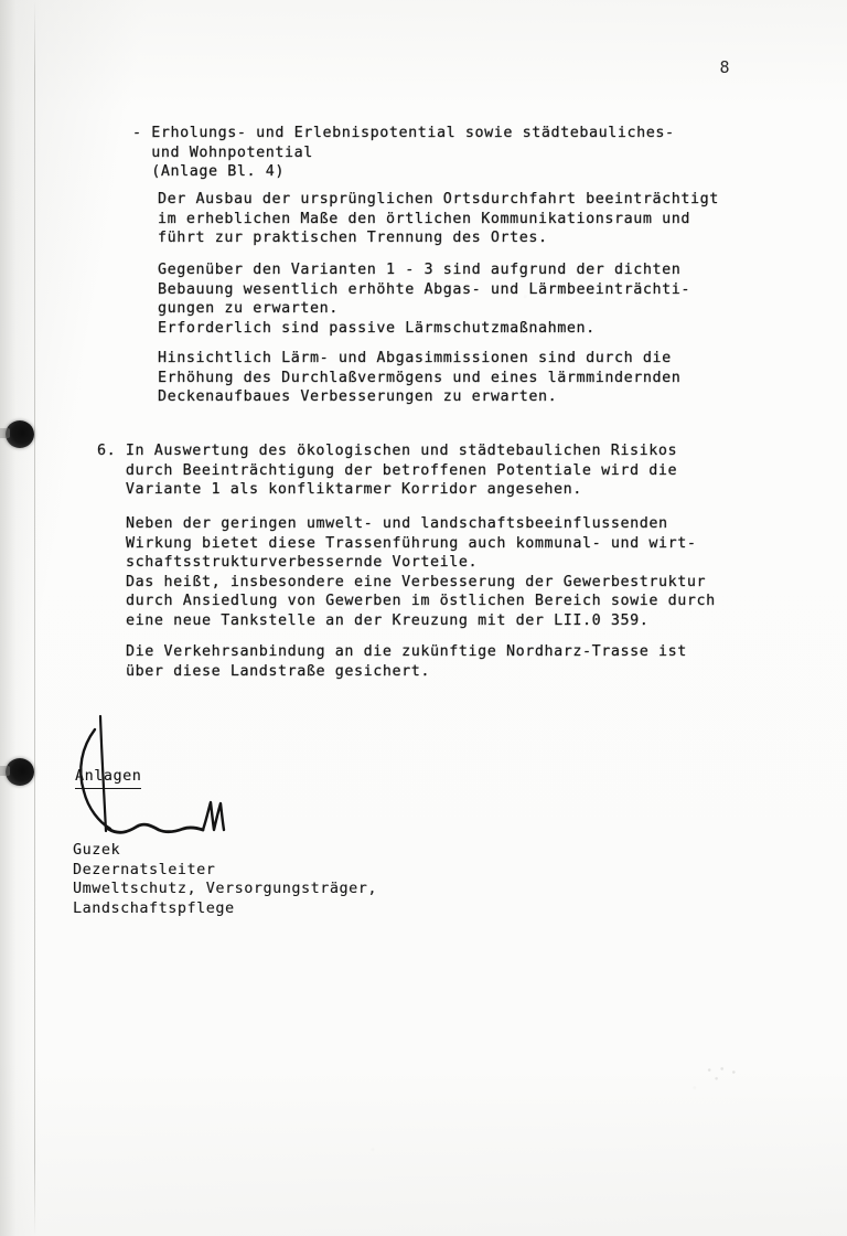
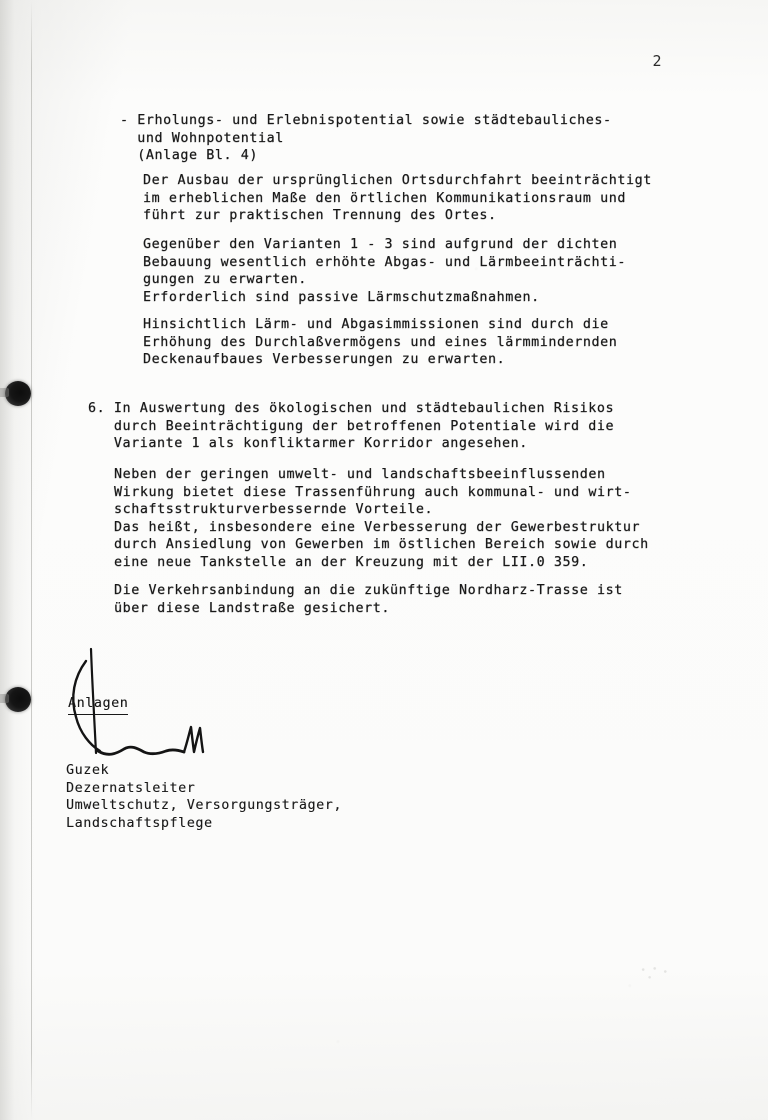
- 8
+ 2
  - Erholungs- und Erlebnispotential sowie städtebauliches-
  und Wohnpotential
  (Anlage Bl. 4)
  Der Ausbau der ursprünglichen Ortsdurchfahrt beeinträchtigt
  im erheblichen Maße den örtlichen Kommunikationsraum und
  führt zur praktischen Trennung des Ortes.
  Gegenüber den Varianten 1 - 3 sind aufgrund der dichten
  Bebauung wesentlich erhöhte Abgas- und Lärmbeeinträchti-
  gungen zu erwarten.
  Erforderlich sind passive Lärmschutzmaßnahmen.
  Hinsichtlich Lärm- und Abgasimmissionen sind durch die
  Erhöhung des Durchlaßvermögens und eines lärmmindernden
  Deckenaufbaues Verbesserungen zu erwarten.
  6. In Auswertung des ökologischen und städtebaulichen Risikos
  durch Beeinträchtigung der betroffenen Potentiale wird die
  Variante 1 als konfliktarmer Korridor angesehen.
  Neben der geringen umwelt- und landschaftsbeeinflussenden
  Wirkung bietet diese Trassenführung auch kommunal- und wirt-
  schaftsstrukturverbessernde Vorteile.
  Das heißt, insbesondere eine Verbesserung der Gewerbestruktur
  durch Ansiedlung von Gewerben im östlichen Bereich sowie durch
  eine neue Tankstelle an der Kreuzung mit der LII.0 359.
  Die Verkehrsanbindung an die zukünftige Nordharz-Trasse ist
  über diese Landstraße gesichert.
  nlagen
  Guzek
  Dezernatsleiter
  Umweltschutz, Versorgungsträger,
  Landschaftspflege
